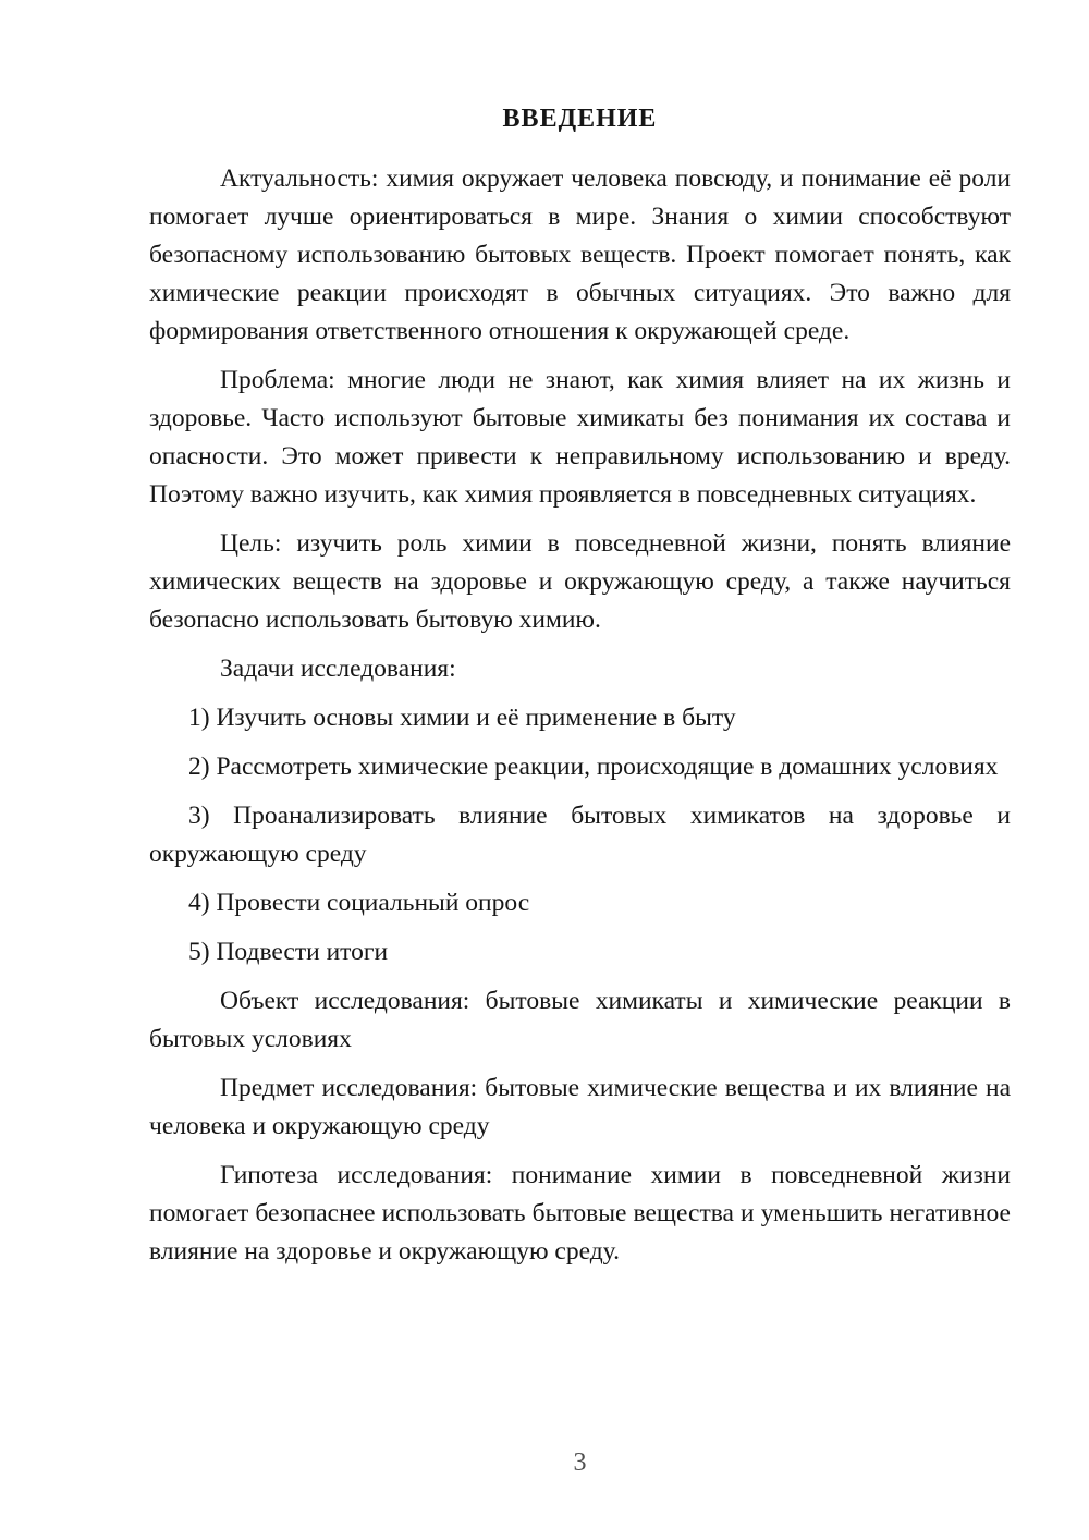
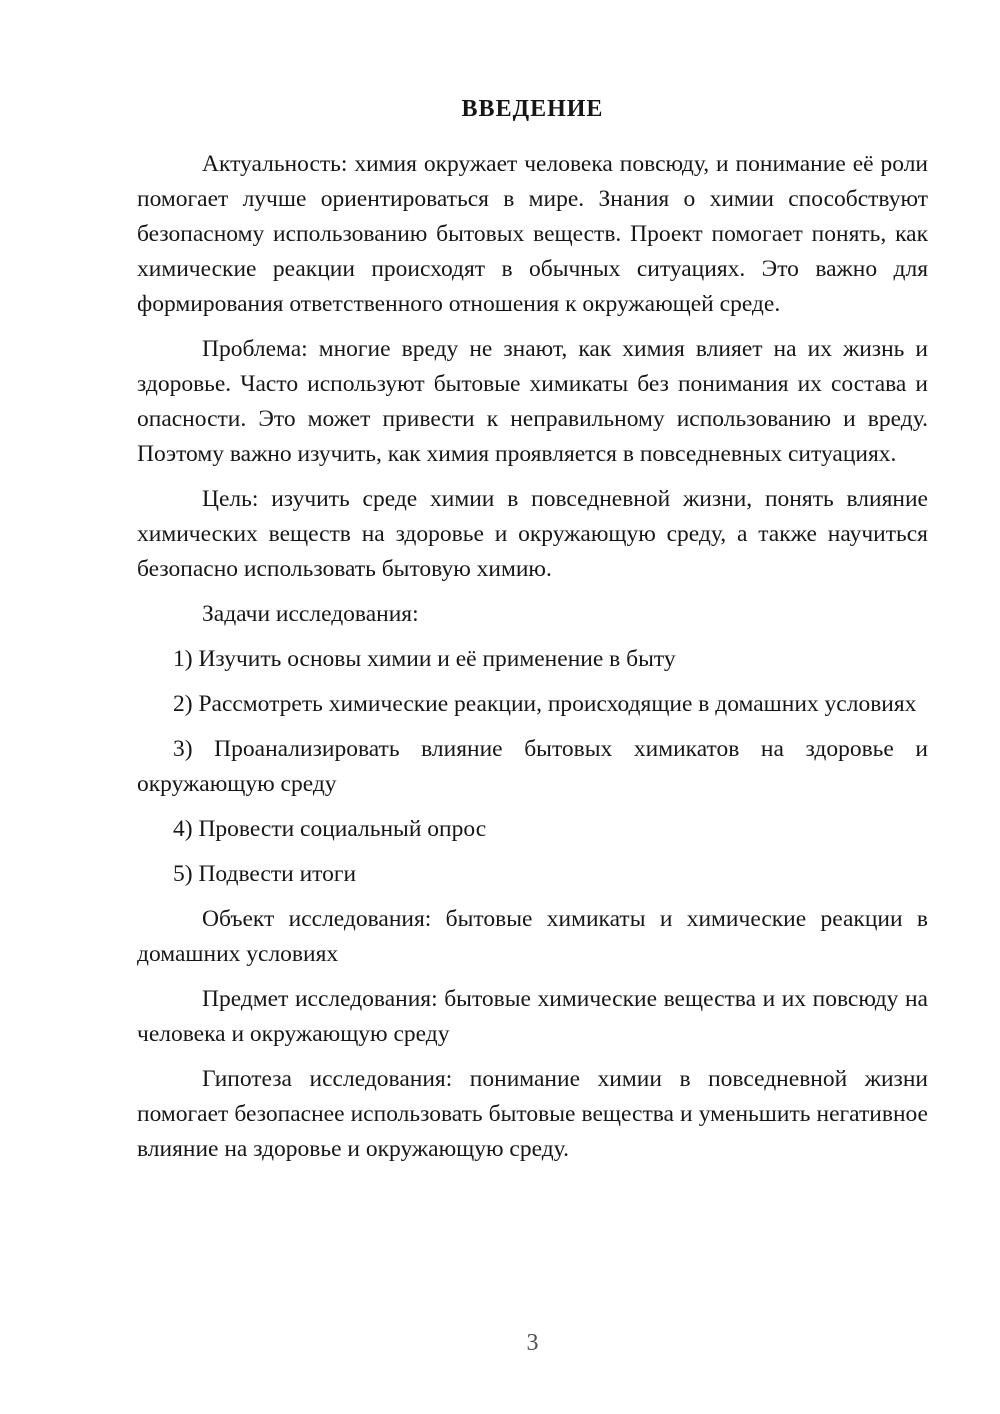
  ВВЕДЕНИЕ
  Актуальность: химия окружает человека повсюду, и понимание её роли помогает лучше ориентироваться в мире. Знания о химии способствуют безопасному использованию бытовых веществ. Проект помогает понять, как химические реакции происходят в обычных ситуациях. Это важно для формирования ответственного отношения к окружающей среде.
- Проблема: многие люди не знают, как химия влияет на их жизнь и здоровье. Часто используют бытовые химикаты без понимания их состава и опасности. Это может привести к неправильному использованию и вреду. Поэтому важно изучить, как химия проявляется в повседневных ситуациях.
+ Проблема: многие вреду не знают, как химия влияет на их жизнь и здоровье. Часто используют бытовые химикаты без понимания их состава и опасности. Это может привести к неправильному использованию и вреду. Поэтому важно изучить, как химия проявляется в повседневных ситуациях.
- Цель: изучить роль химии в повседневной жизни, понять влияние химических веществ на здоровье и окружающую среду, а также научиться безопасно использовать бытовую химию.
+ Цель: изучить среде химии в повседневной жизни, понять влияние химических веществ на здоровье и окружающую среду, а также научиться безопасно использовать бытовую химию.
  Задачи исследования:
  1) Изучить основы химии и её применение в быту
  2) Рассмотреть химические реакции, происходящие в домашних условиях
  3) Проанализировать влияние бытовых химикатов на здоровье и окружающую среду
  4) Провести социальный опрос
  5) Подвести итоги
- Объект исследования: бытовые химикаты и химические реакции в бытовых условиях
+ Объект исследования: бытовые химикаты и химические реакции в домашних условиях
- Предмет исследования: бытовые химические вещества и их влияние на человека и окружающую среду
+ Предмет исследования: бытовые химические вещества и их повсюду на человека и окружающую среду
  Гипотеза исследования: понимание химии в повседневной жизни помогает безопаснее использовать бытовые вещества и уменьшить негативное влияние на здоровье и окружающую среду.
  3
